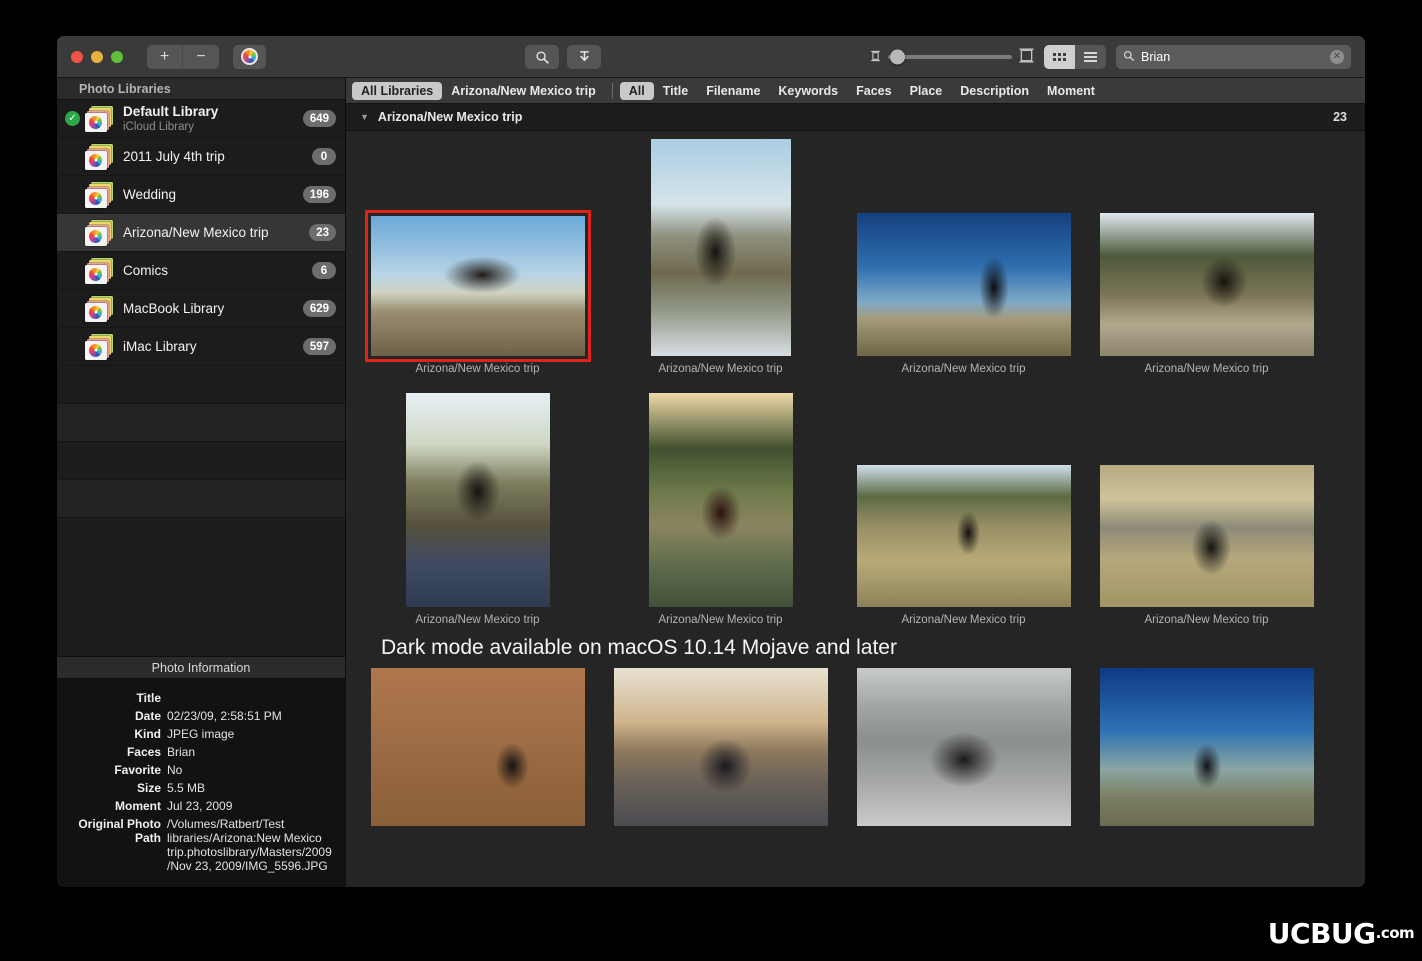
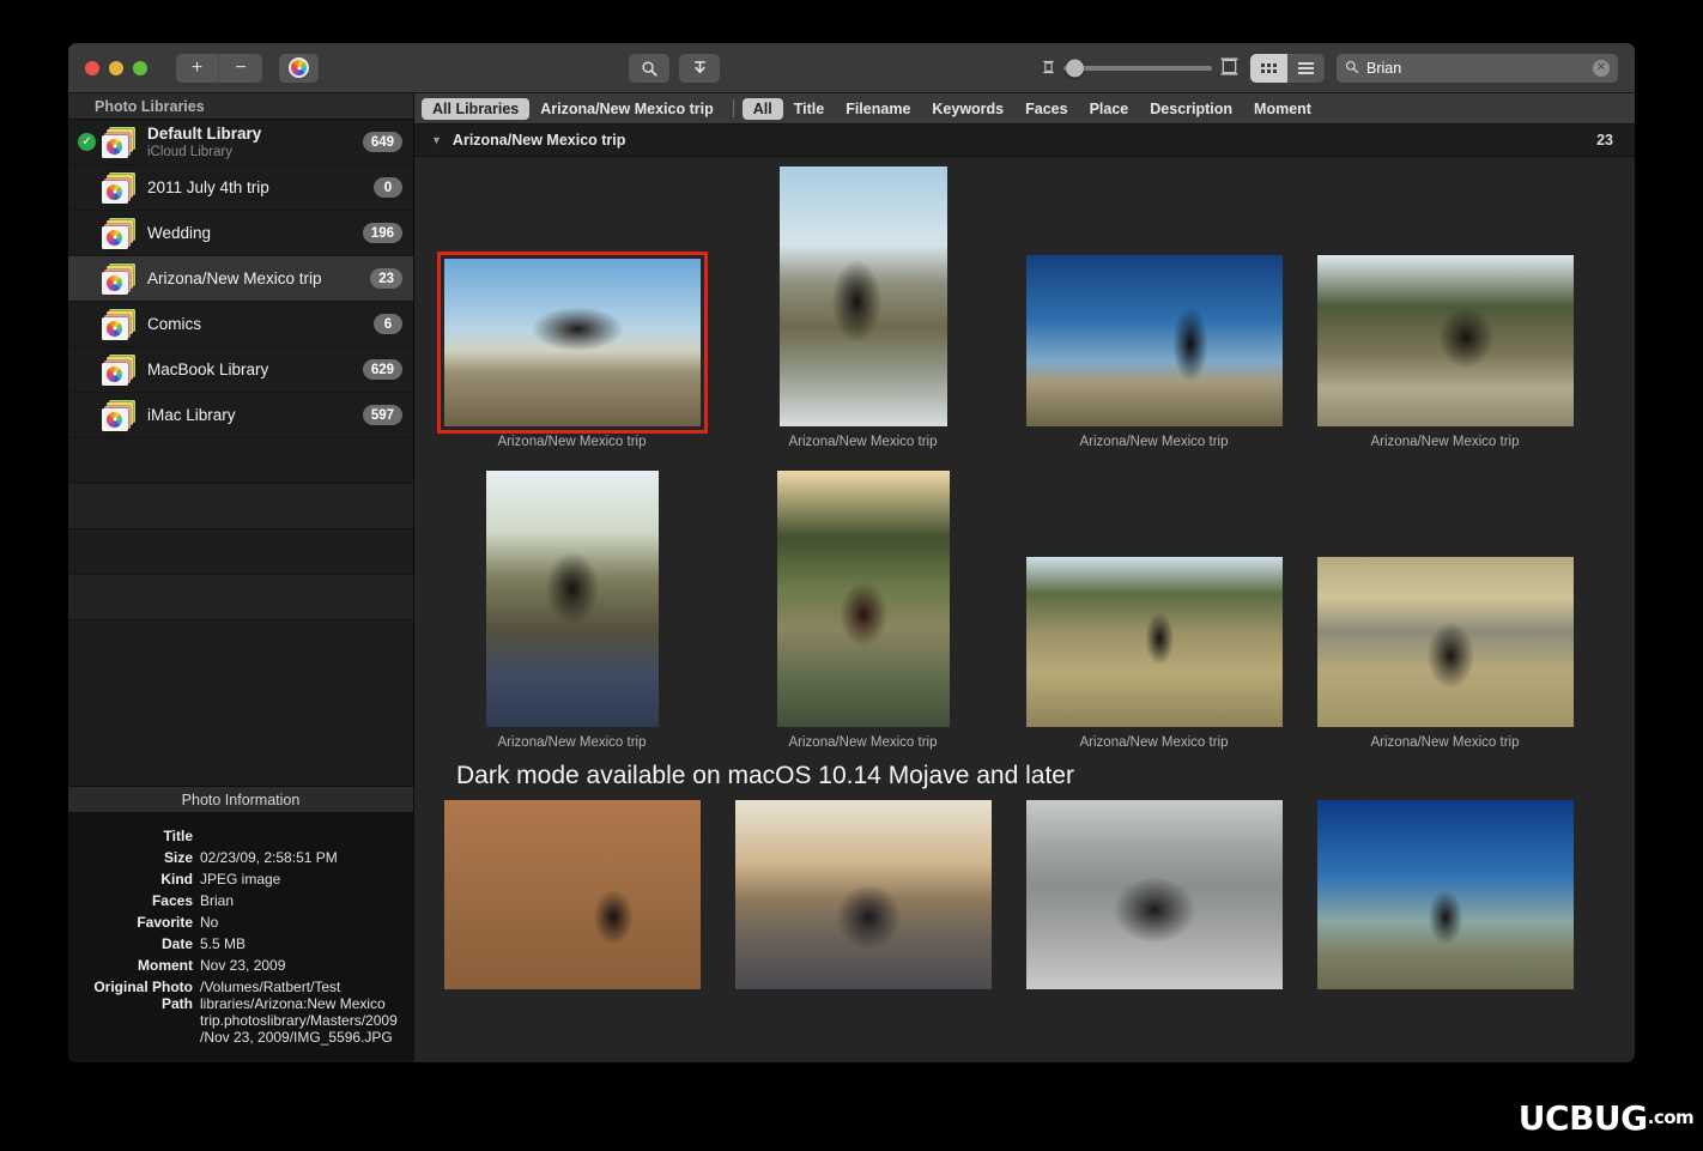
  +
  −
  Brian
  ✕
  Photo Libraries
  ✓
  Default Library
  iCloud Library
  649
  2011 July 4th trip
  0
  Wedding
  196
  Arizona/New Mexico trip
  23
  Comics
  6
  MacBook Library
  629
  iMac Library
  597
  Photo Information
  Title
- Date
+ Size
  02/23/09, 2:58:51 PM
  Kind
  JPEG image
  Faces
  Brian
  Favorite
  No
- Size
+ Date
  5.5 MB
  Moment
- Jul 23, 2009
+ Nov 23, 2009
  Original Photo Path
  /Volumes/Ratbert/Test libraries/Arizona:New Mexico trip.photoslibrary/Masters/2009/Nov 23, 2009/IMG_5596.JPG
  All Libraries
  Arizona/New Mexico trip
  All
  Title
  Filename
  Keywords
  Faces
  Place
  Description
  Moment
  ▼
  Arizona/New Mexico trip
  23
  Arizona/New Mexico trip
  Arizona/New Mexico trip
  Arizona/New Mexico trip
  Arizona/New Mexico trip
  Arizona/New Mexico trip
  Arizona/New Mexico trip
  Arizona/New Mexico trip
  Arizona/New Mexico trip
  Dark mode available on macOS 10.14 Mojave and later
  UCBUG
  .com
